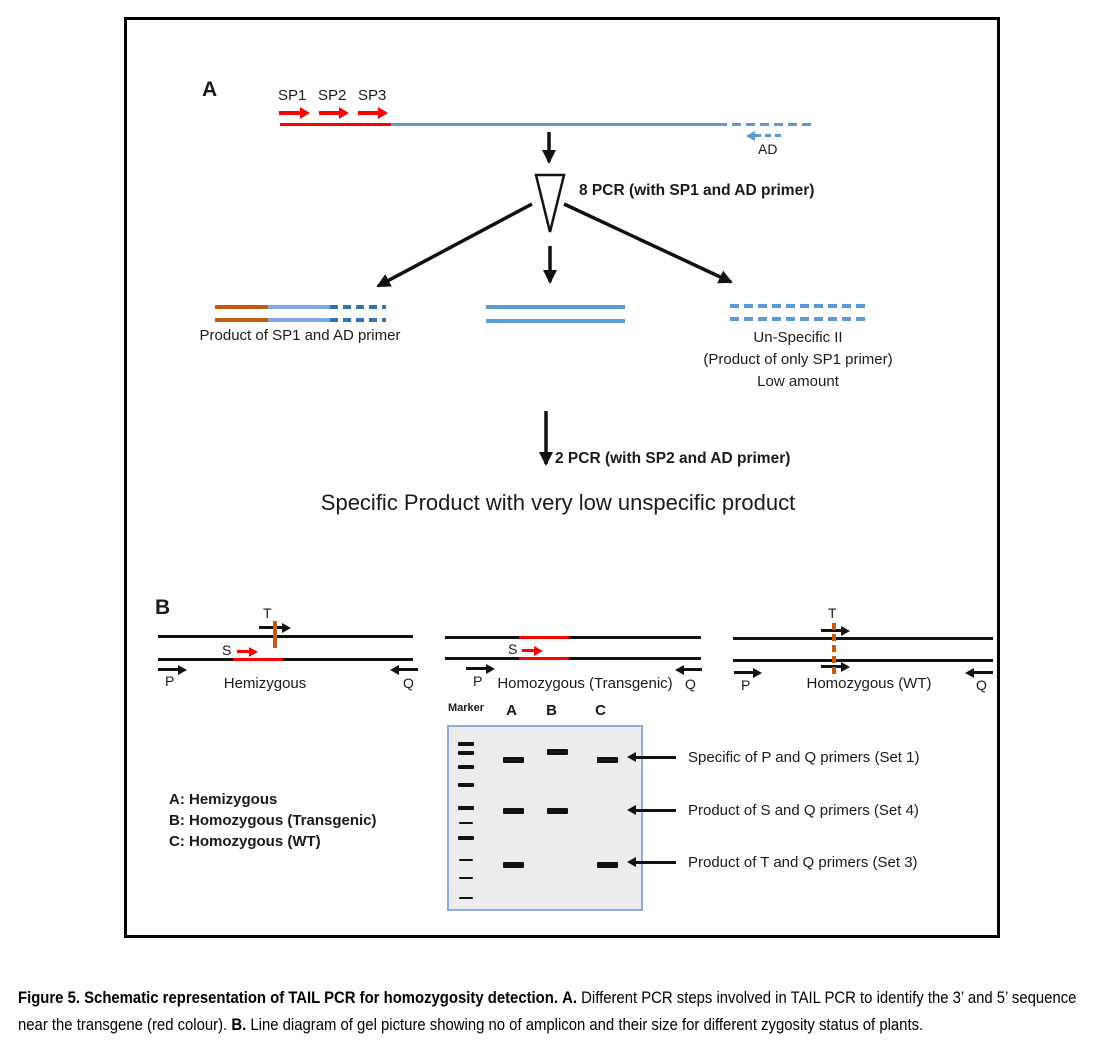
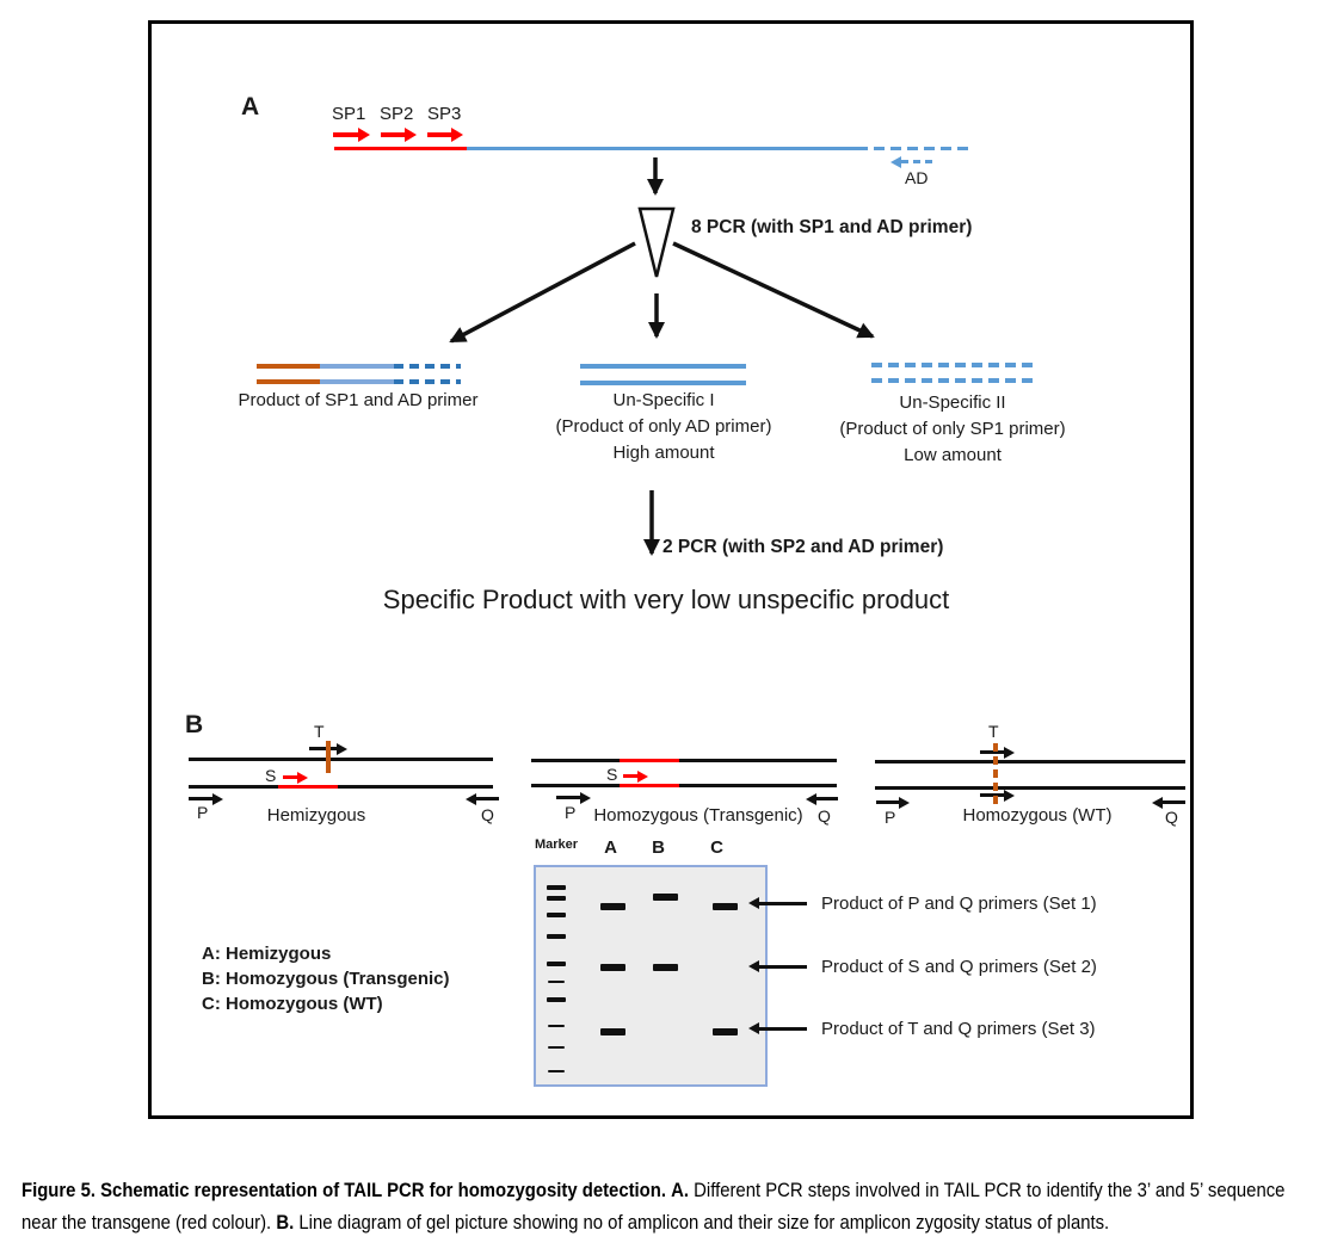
  A
  SP1
  SP2
  SP3
  AD
  8 PCR (with SP1 and AD primer)
  Product of SP1 and AD primer
+ Un-Specific I
+ (Product of only AD primer)
+ High amount
  Un-Specific II
  (Product of only SP1 primer)
  Low amount
  2 PCR (with SP2 and AD primer)
  Specific Product with very low unspecific product
  B
  T
  S
  P
  Q
  Hemizygous
  S
  P
  Q
  Homozygous (Transgenic)
  T
  P
  Q
  Homozygous (WT)
  Marker
  A
  B
  C
- Specific of P and Q primers (Set 1)
+ Product of P and Q primers (Set 1)
- Product of S and Q primers (Set 4)
+ Product of S and Q primers (Set 2)
  Product of T and Q primers (Set 3)
  A: Hemizygous
  B: Homozygous (Transgenic)
  C: Homozygous (WT)
- Figure 5. Schematic representation of TAIL PCR for homozygosity detection. A. Different PCR steps involved in TAIL PCR to identify the 3’ and 5’ sequence near the transgene (red colour). B. Line diagram of gel picture showing no of amplicon and their size for different zygosity status of plants.
+ Figure 5. Schematic representation of TAIL PCR for homozygosity detection. A. Different PCR steps involved in TAIL PCR to identify the 3’ and 5’ sequence near the transgene (red colour). B. Line diagram of gel picture showing no of amplicon and their size for amplicon zygosity status of plants.
